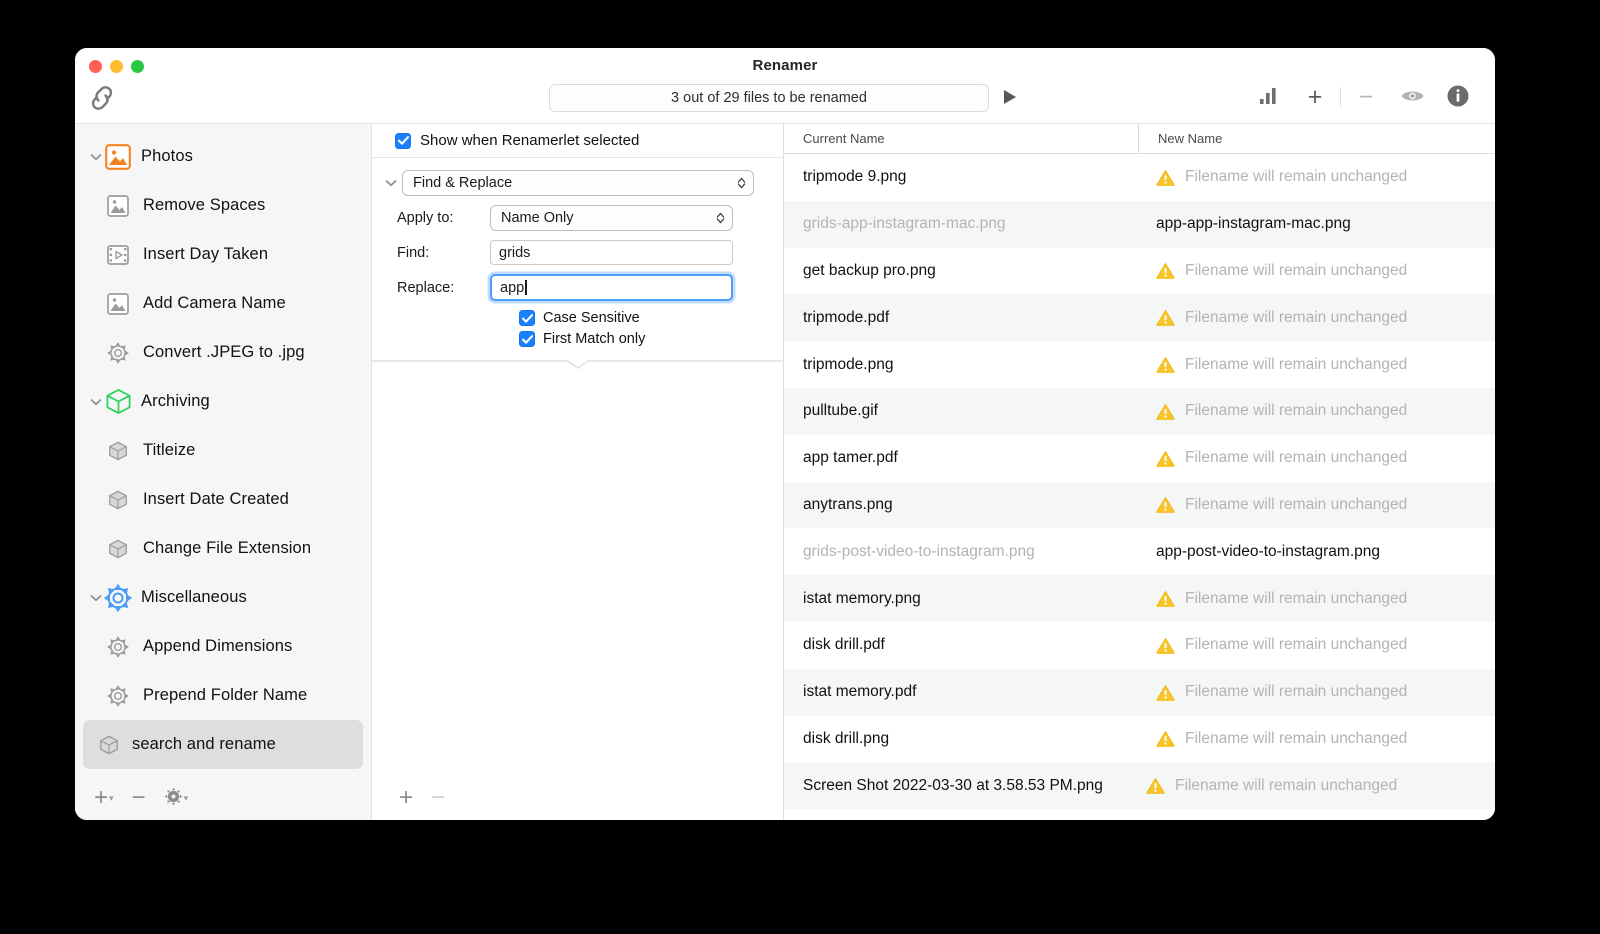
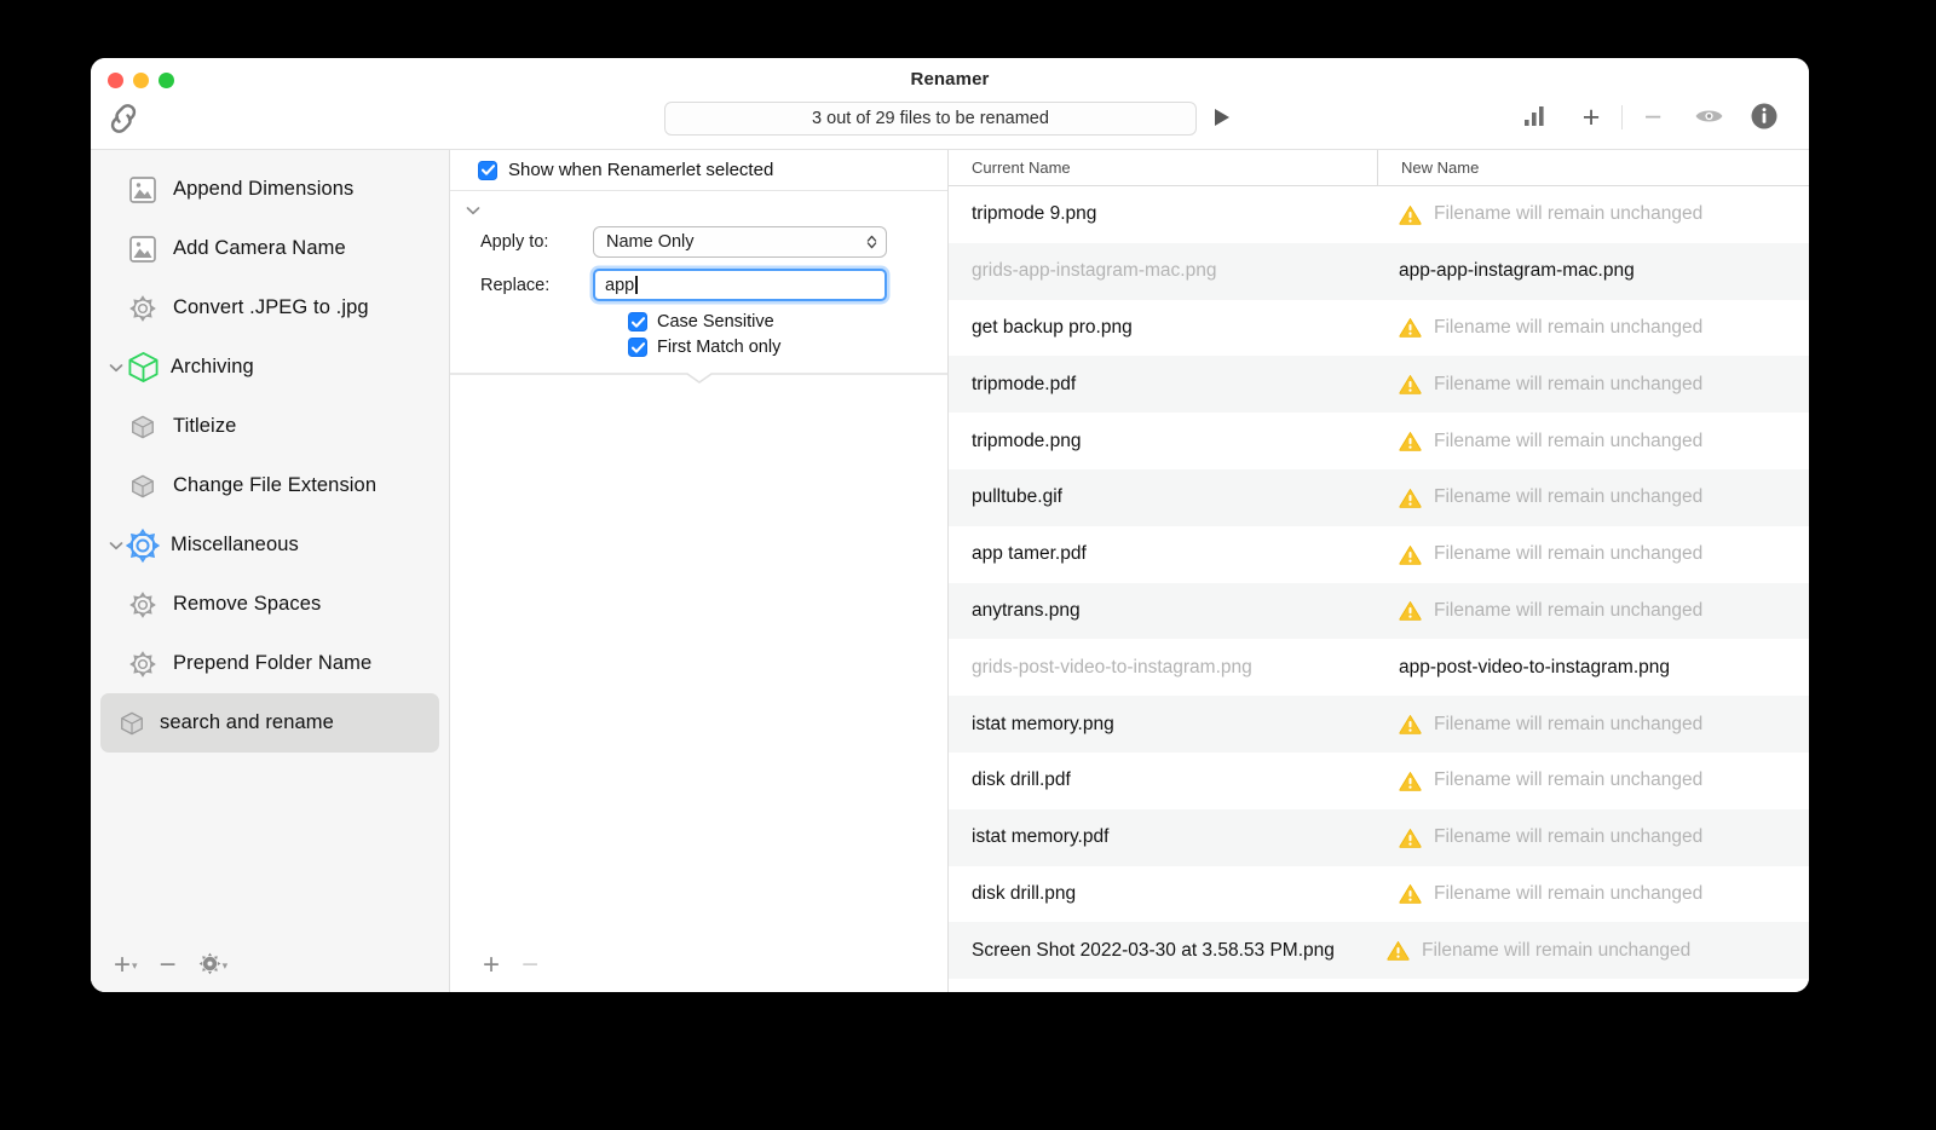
  Renamer
  3 out of 29 files to be renamed
  +
  −
- Photos
- Remove Spaces
+ Append Dimensions
- Insert Day Taken
  Add Camera Name
  Convert .JPEG to .jpg
  Archiving
  Titleize
- Insert Date Created
  Change File Extension
  Miscellaneous
- Append Dimensions
+ Remove Spaces
  Prepend Folder Name
  search and rename
  +
  ▾
  −
  ▾
  Show when Renamerlet selected
- Find & Replace
  Apply to:
  Name Only
- Find:
- grids
  Replace:
  app
  Case Sensitive
  First Match only
  +
  −
  Current Name
  New Name
  tripmode 9.png
  Filename will remain unchanged
  grids-app-instagram-mac.png
  app-app-instagram-mac.png
  get backup pro.png
  Filename will remain unchanged
  tripmode.pdf
  Filename will remain unchanged
  tripmode.png
  Filename will remain unchanged
  pulltube.gif
  Filename will remain unchanged
  app tamer.pdf
  Filename will remain unchanged
  anytrans.png
  Filename will remain unchanged
  grids-post-video-to-instagram.png
  app-post-video-to-instagram.png
  istat memory.png
  Filename will remain unchanged
  disk drill.pdf
  Filename will remain unchanged
  istat memory.pdf
  Filename will remain unchanged
  disk drill.png
  Filename will remain unchanged
  Screen Shot 2022-03-30 at 3.58.53 PM.png
  Filename will remain unchanged
